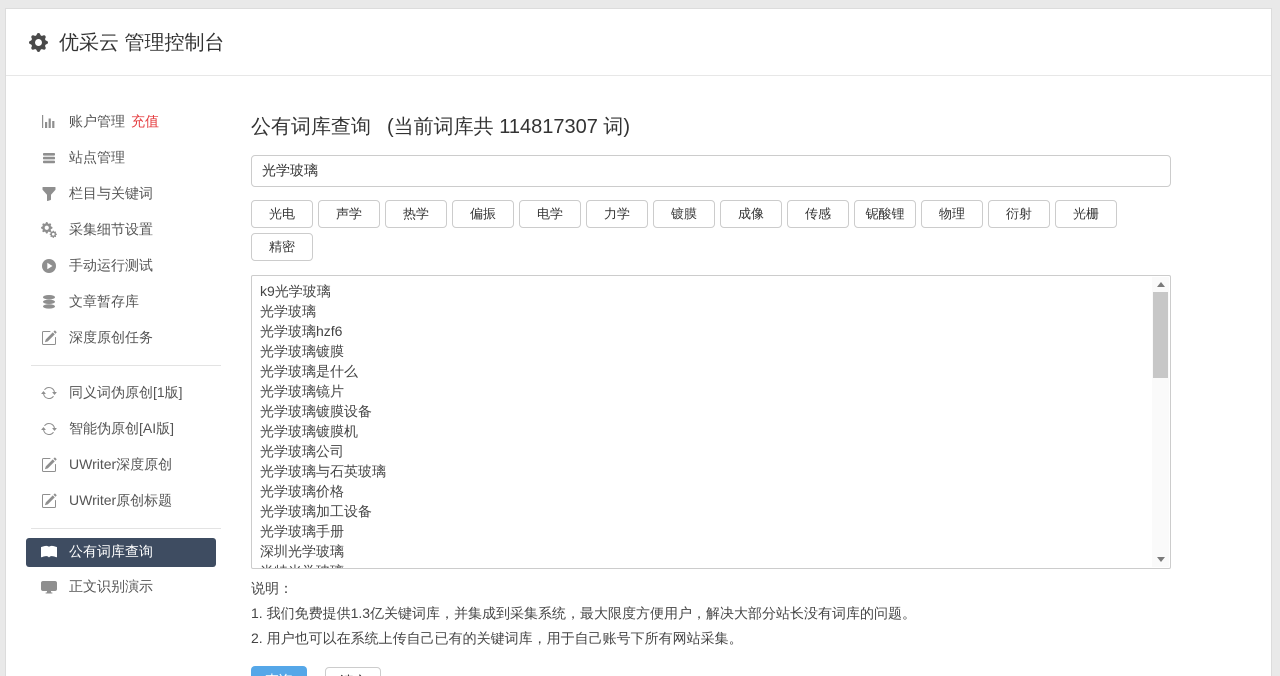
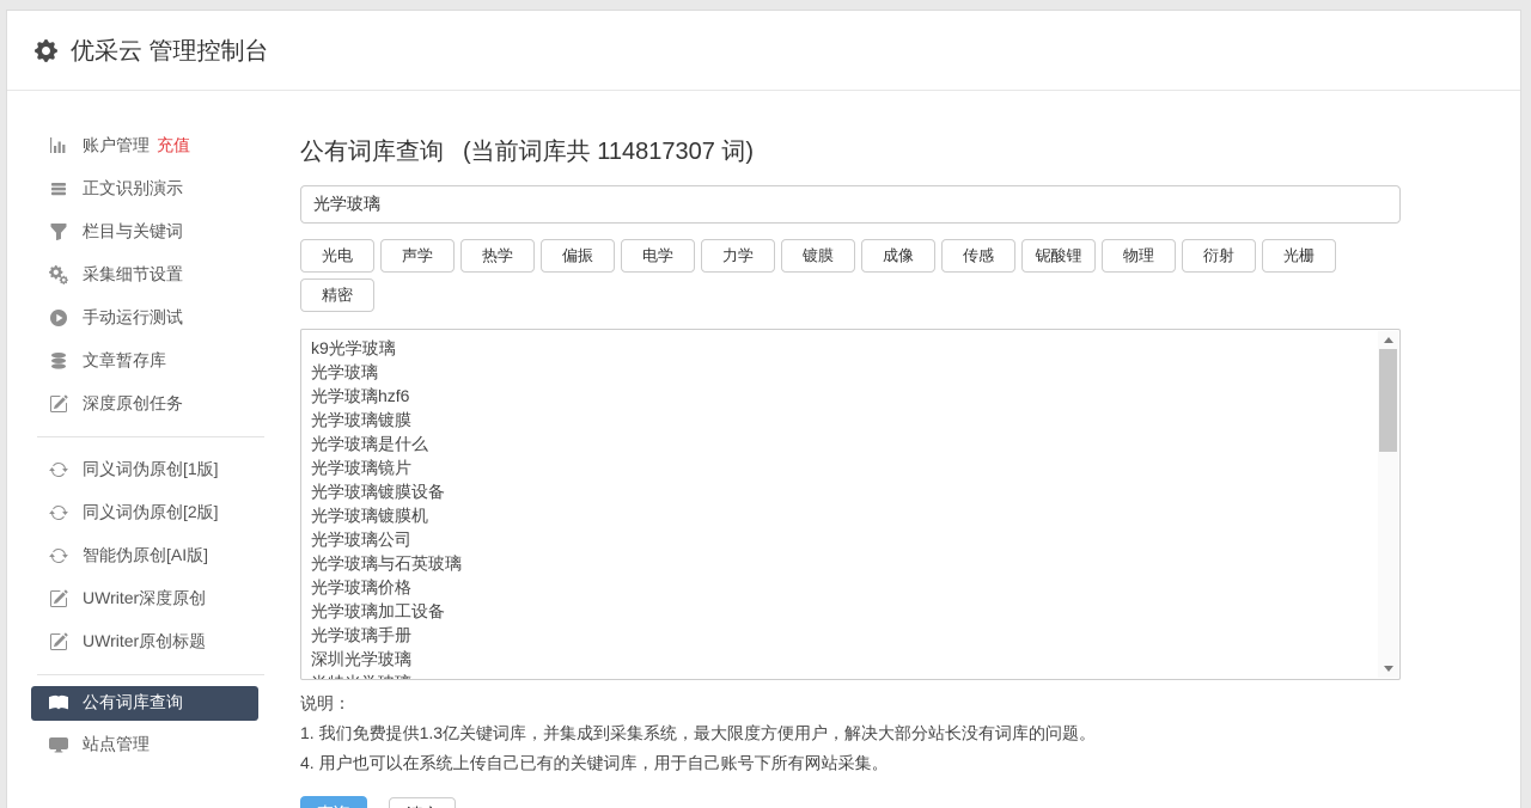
  优采云 管理控制台
  账户管理
  充值
- 站点管理
+ 正文识别演示
  栏目与关键词
  采集细节设置
  手动运行测试
  文章暂存库
  深度原创任务
  同义词伪原创[1版]
+ 同义词伪原创[2版]
  智能伪原创[AI版]
  UWriter深度原创
  UWriter原创标题
  公有词库查询
- 正文识别演示
+ 站点管理
  公有词库查询
  (当前词库共 114817307 词)
  光学玻璃
  光电 声学 热学 偏振 电学 力学 镀膜 成像 传感 铌酸锂 物理 衍射 光栅精密
  k9光学玻璃
  光学玻璃
  光学玻璃hzf6
  光学玻璃镀膜
  光学玻璃是什么
  光学玻璃镜片
  光学玻璃镀膜设备
  光学玻璃镀膜机
  光学玻璃公司
  光学玻璃与石英玻璃
  光学玻璃价格
  光学玻璃加工设备
  光学玻璃手册
  深圳光学玻璃
  说明：
  1. 我们免费提供1.3亿关键词库，并集成到采集系统，最大限度方便用户，解决大部分站长没有词库的问题。
- 2. 用户也可以在系统上传自己已有的关键词库，用于自己账号下所有网站采集。
+ 4. 用户也可以在系统上传自己已有的关键词库，用于自己账号下所有网站采集。
